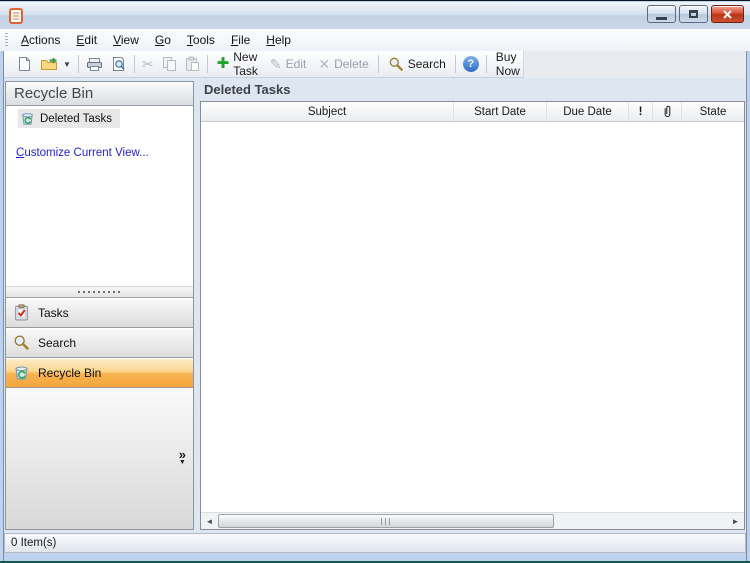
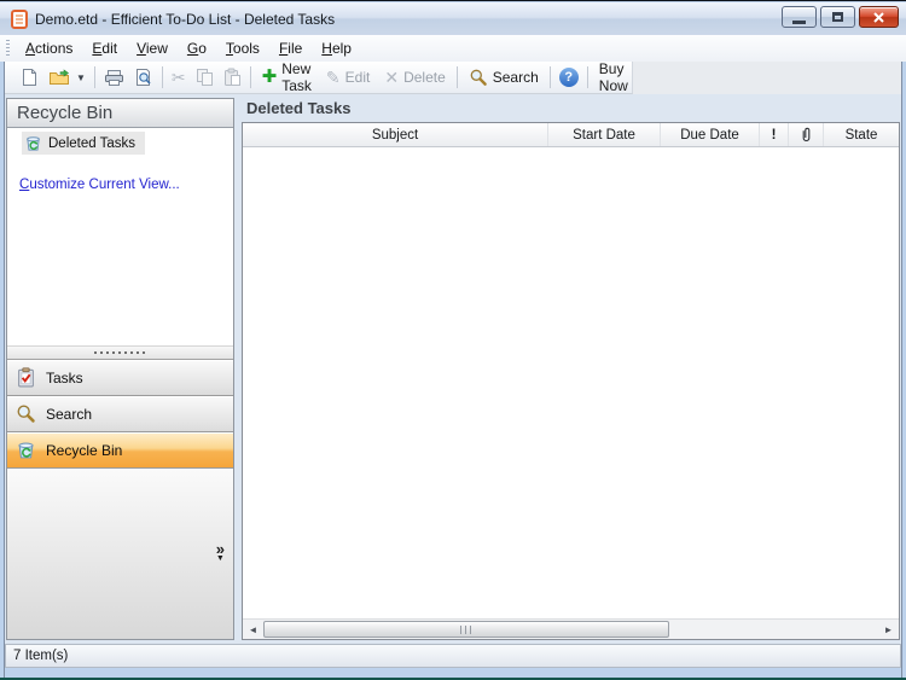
+ Demo.etd - Efficient To-Do List - Deleted Tasks
  Actions
  Edit
  View
  Go
  Tools
  File
  Help
  ▼
  ✂
  ✚
  New Task
  ✎
  Edit
  ✕
  Delete
  Search
  ?
  Buy Now
  Recycle Bin
  Deleted Tasks
  Customize Current View...
  Tasks
  Search
  Recycle Bin
  »
  Deleted Tasks
  Subject
  Start Date
  Due Date
  !
  State
  ◄
  ►
- 0 Item(s)
+ 7 Item(s)
